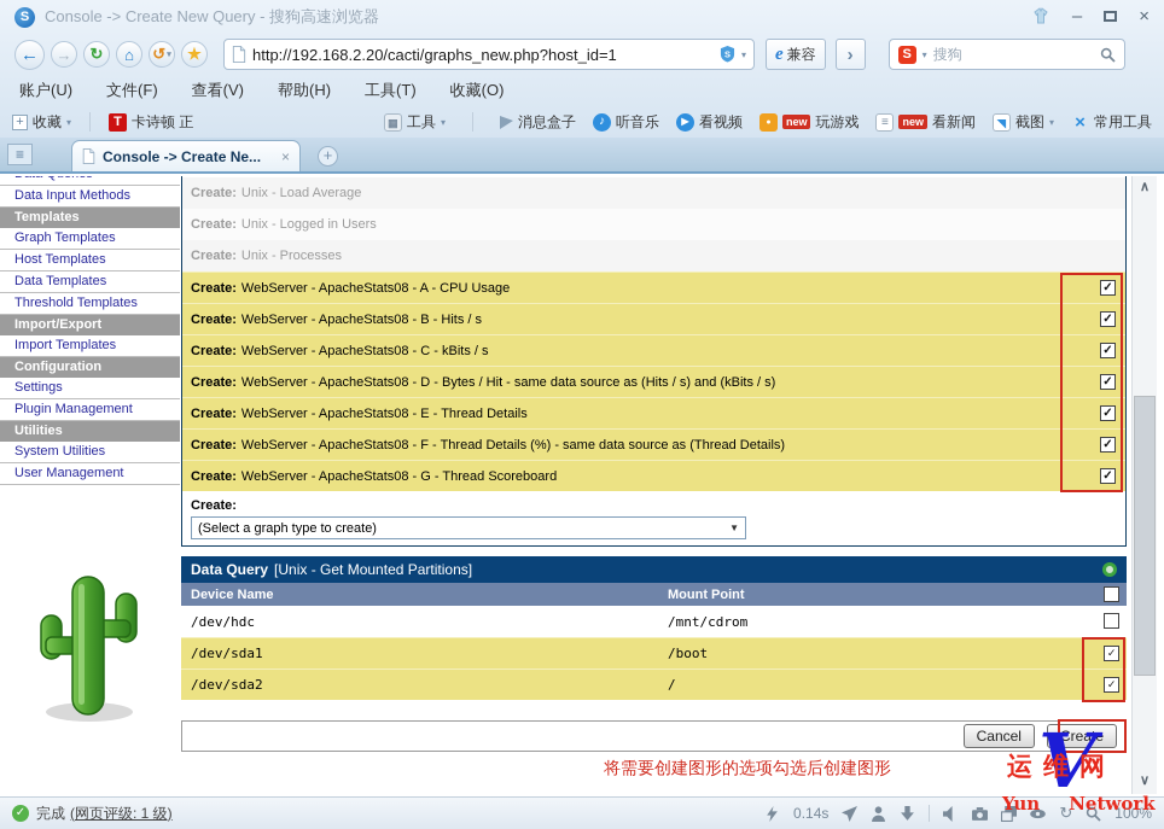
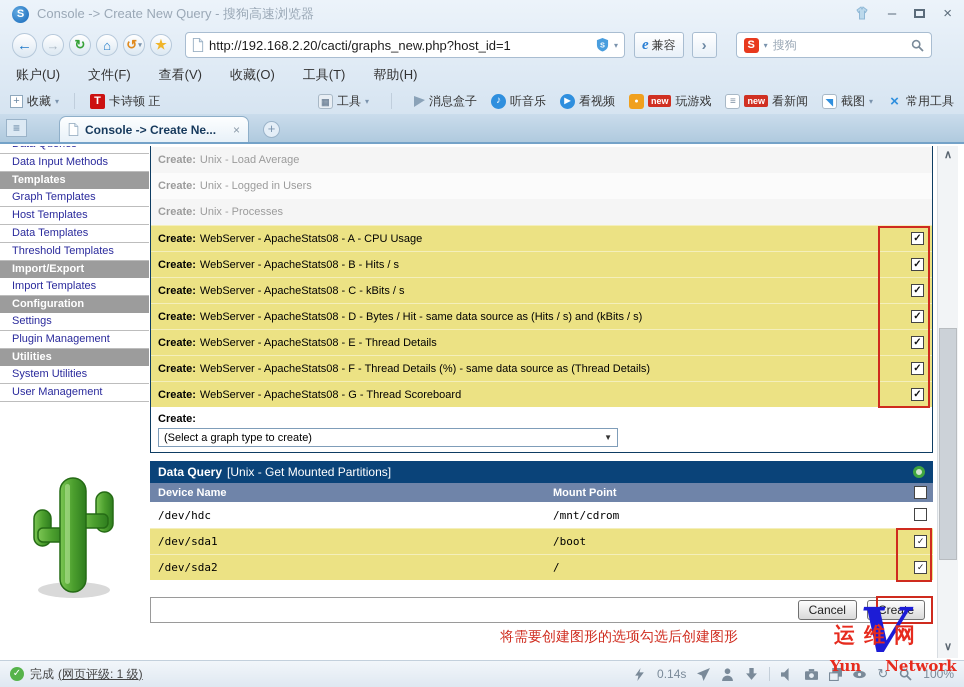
  S
  Console -> Create New Query - 搜狗高速浏览器
  –
  ×
  ←
  →
  ↻
  ⌂
  ↺
  ★
  http://192.168.2.20/cacti/graphs_new.php?host_id=1
  S
  ▾
  e
  兼容
  ›
  S
  ▾
  搜狗
  账户(U)
  文件(F)
  查看(V)
- 帮助(H)
+ 收藏(O)
  工具(T)
- 收藏(O)
+ 帮助(H)
  +
  收藏
  ▾
  T
  卡诗顿 正
  工具
  ▾
  消息盒子
  听音乐
  看视频
  new
  玩游戏
  new
  看新闻
  截图
  ▾
  常用工具
  ≡
  Console -> Create Ne...
  ×
  +
  Data Input Methods
  Templates
  Graph Templates
  Host Templates
  Data Templates
  Threshold Templates
  Import/Export
  Import Templates
  Configuration
  Settings
  Plugin Management
  Utilities
  System Utilities
  User Management
  Create: Unix - Load Average
  Create: Unix - Logged in Users
  Create: Unix - Processes
  Create: WebServer - ApacheStats08 - A - CPU Usage
  ✓
  Create: WebServer - ApacheStats08 - B - Hits / s
  ✓
  Create: WebServer - ApacheStats08 - C - kBits / s
  ✓
  Create: WebServer - ApacheStats08 - D - Bytes / Hit - same data source as (Hits / s) and (kBits / s)
  ✓
  Create: WebServer - ApacheStats08 - E - Thread Details
  ✓
  Create: WebServer - ApacheStats08 - F - Thread Details (%) - same data source as (Thread Details)
  ✓
  Create: WebServer - ApacheStats08 - G - Thread Scoreboard
  ✓
  Create:
  (Select a graph type to create)
  ▼
  Data Query
  [Unix - Get Mounted Partitions]
  Device Name
  Mount Point
  /dev/hdc
  /mnt/cdrom
  /dev/sda1
  /boot
  ✓
  /dev/sda2
  /
  ✓
  Cancel
  Create
  将需要创建图形的选项勾选后创建图形
  ∧
  ∨
  V
  运维网
  Yun Network
  ✓
  完成
  (网页评级: 1 级)
  0.14s
  ↻
  100%
